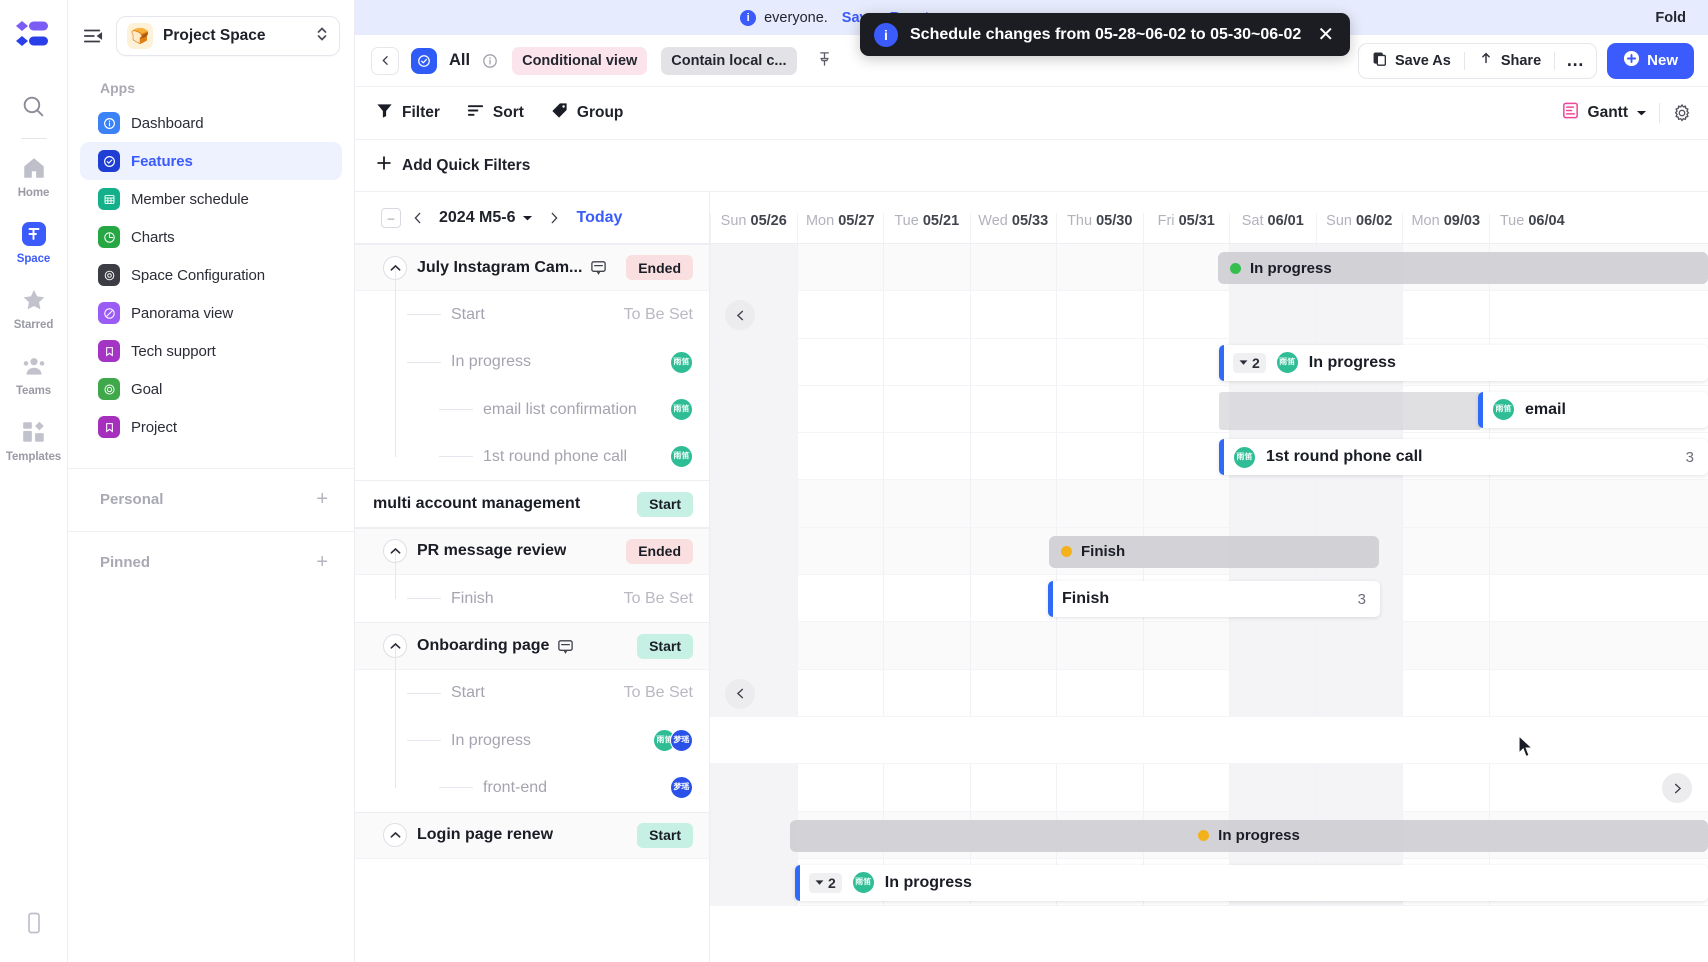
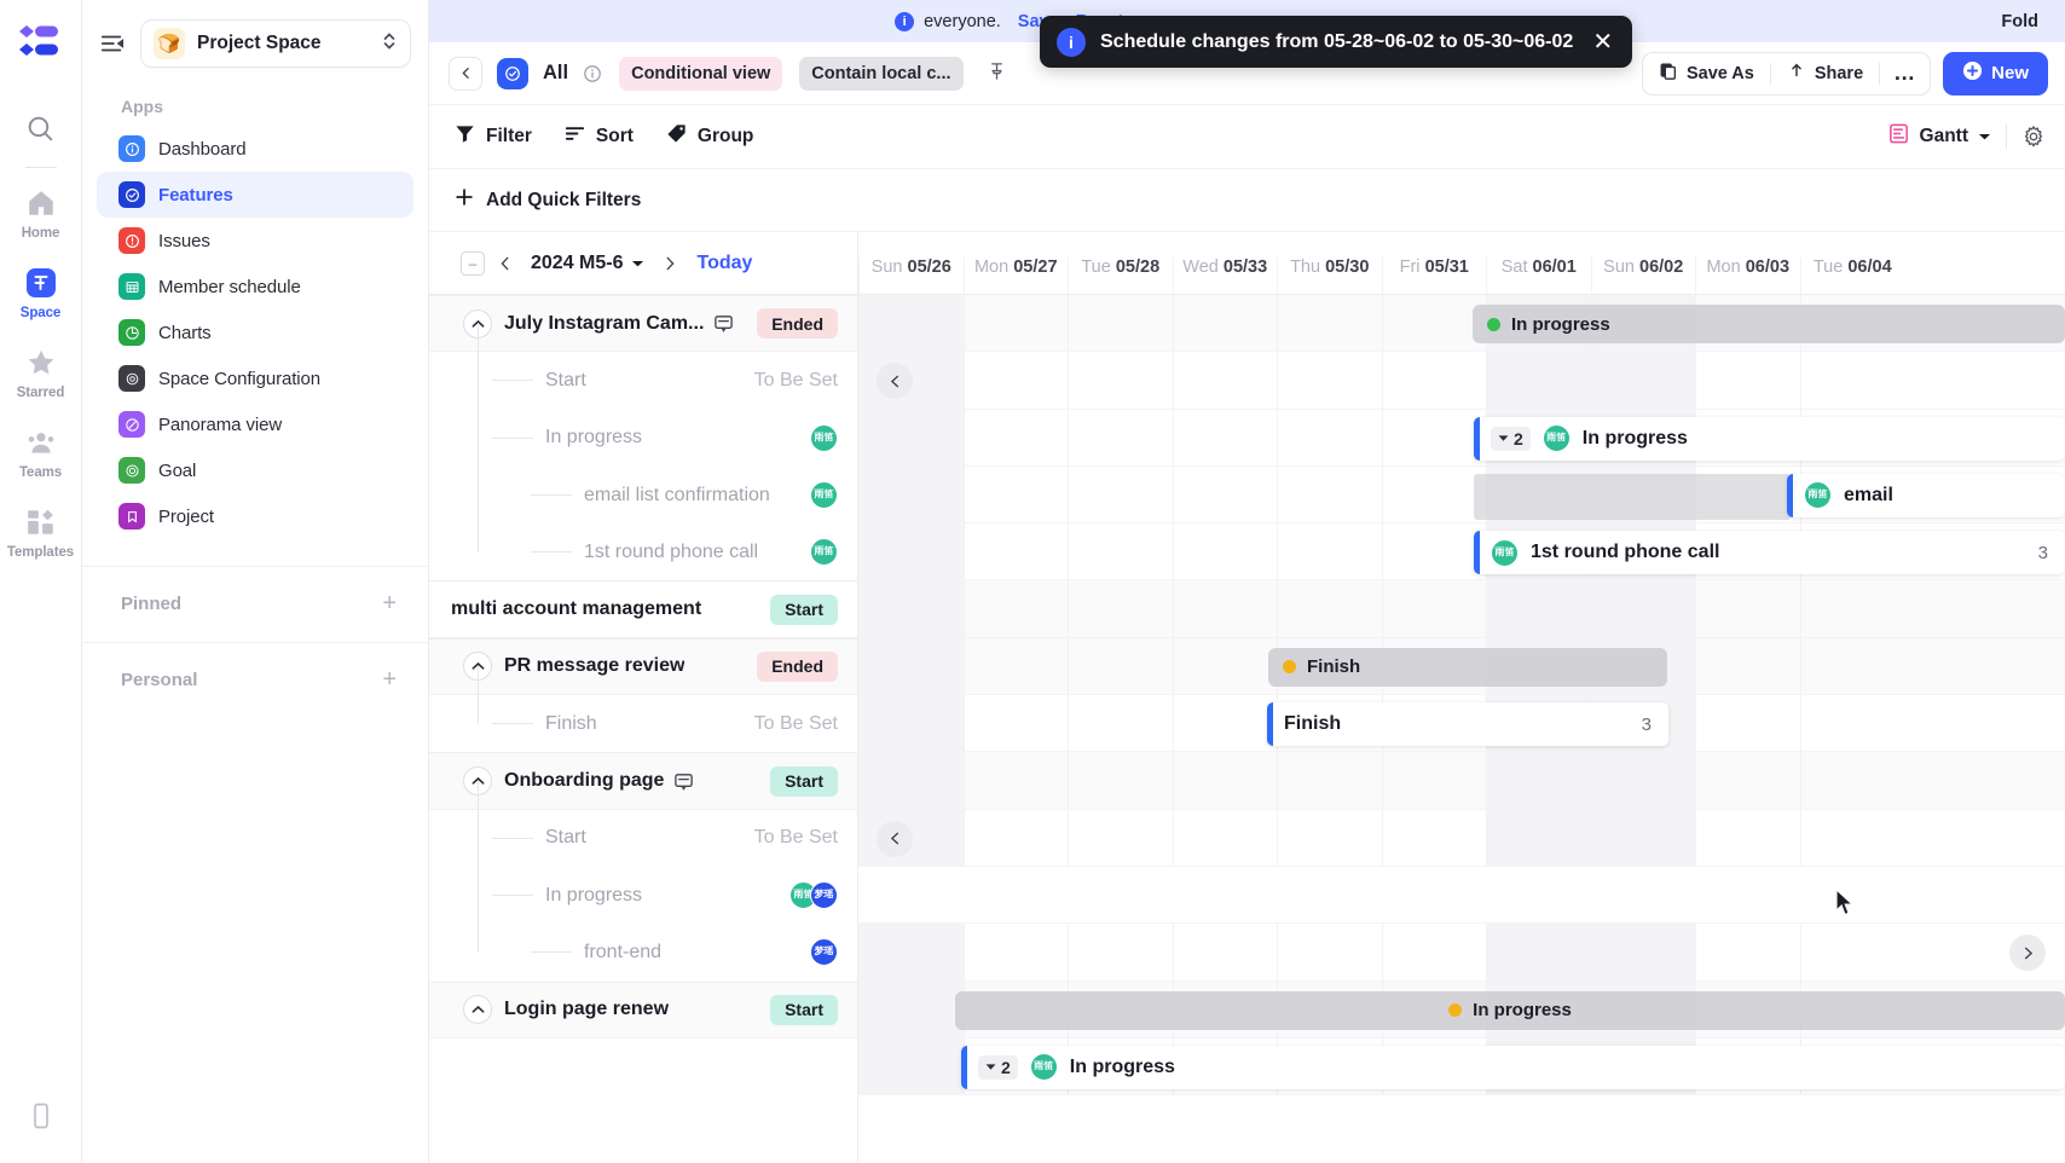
  Home
  Space
  Starred
  Teams
  Templates
  🍞
  Project Space
  Apps
  Dashboard
  Features
+ Issues
  Member schedule
  Charts
  Space Configuration
  Panorama view
- Tech support
  Goal
  Project
- Personal
+ Pinned
  +
- Pinned
+ Personal
  +
  i
  everyone.
  Fold
  All
  Conditional view
  Contain local c...
  Save As
  Share
  …
  New
  Filter
  Sort
  Group
  Gantt
  Add Quick Filters
  –
  2024 M5-6
  Today
  July Instagram Cam...
  Ended
  Start
  To Be Set
  In progress
  雨笛
  email list confirmation
  雨笛
  1st round phone call
  雨笛
  multi account management
  Start
  PR message review
  Ended
  Finish
  To Be Set
  Onboarding page
  Start
  Start
  To Be Set
  In progress
  雨笛
  梦瑶
  front-end
  梦瑶
  Login page renew
  Start
  Sun 05/26
  Mon 05/27
- Tue 05/21
+ Tue 05/28
  Wed 05/33
  Thu 05/30
  Fri 05/31
  Sat 06/01
  Sun 06/02
- Mon 09/03
+ Mon 06/03
  Tue 06/04
  In progress
  2
  雨笛
  In progress
  雨笛
  email
  雨笛
  1st round phone call
  3
  Finish
  Finish
  3
  In progress
  2
  雨笛
  In progress
  i
  Schedule changes from 05-28~06-02 to 05-30~06-02
  ✕
